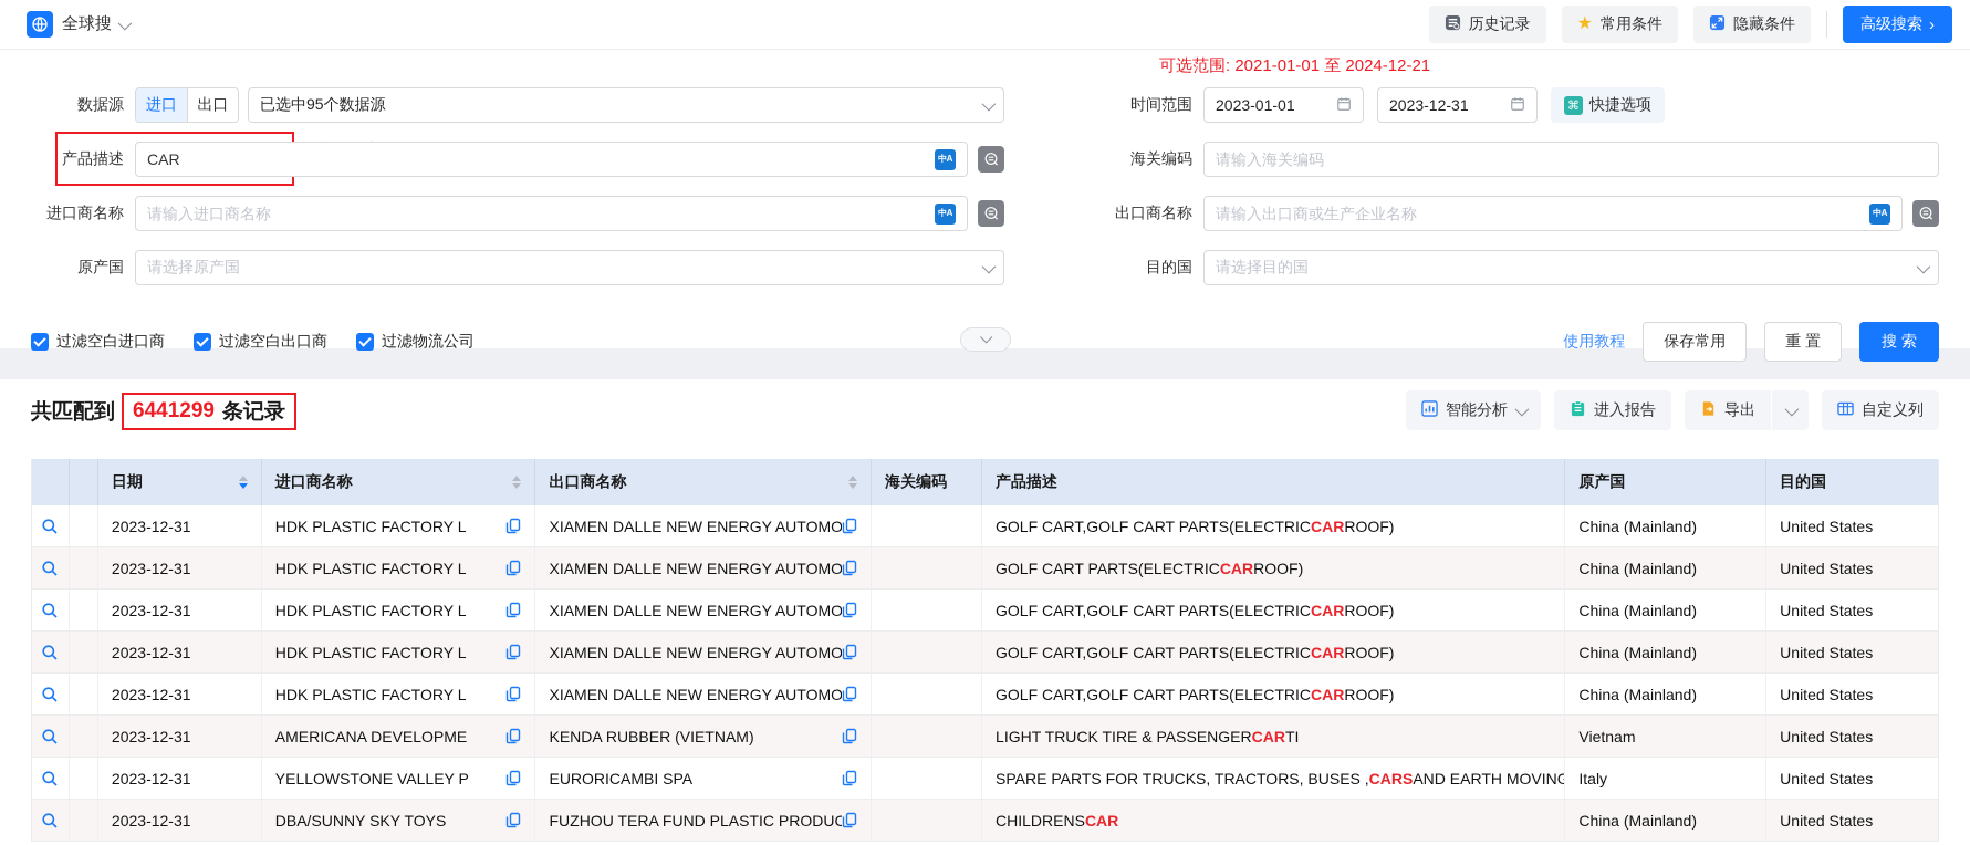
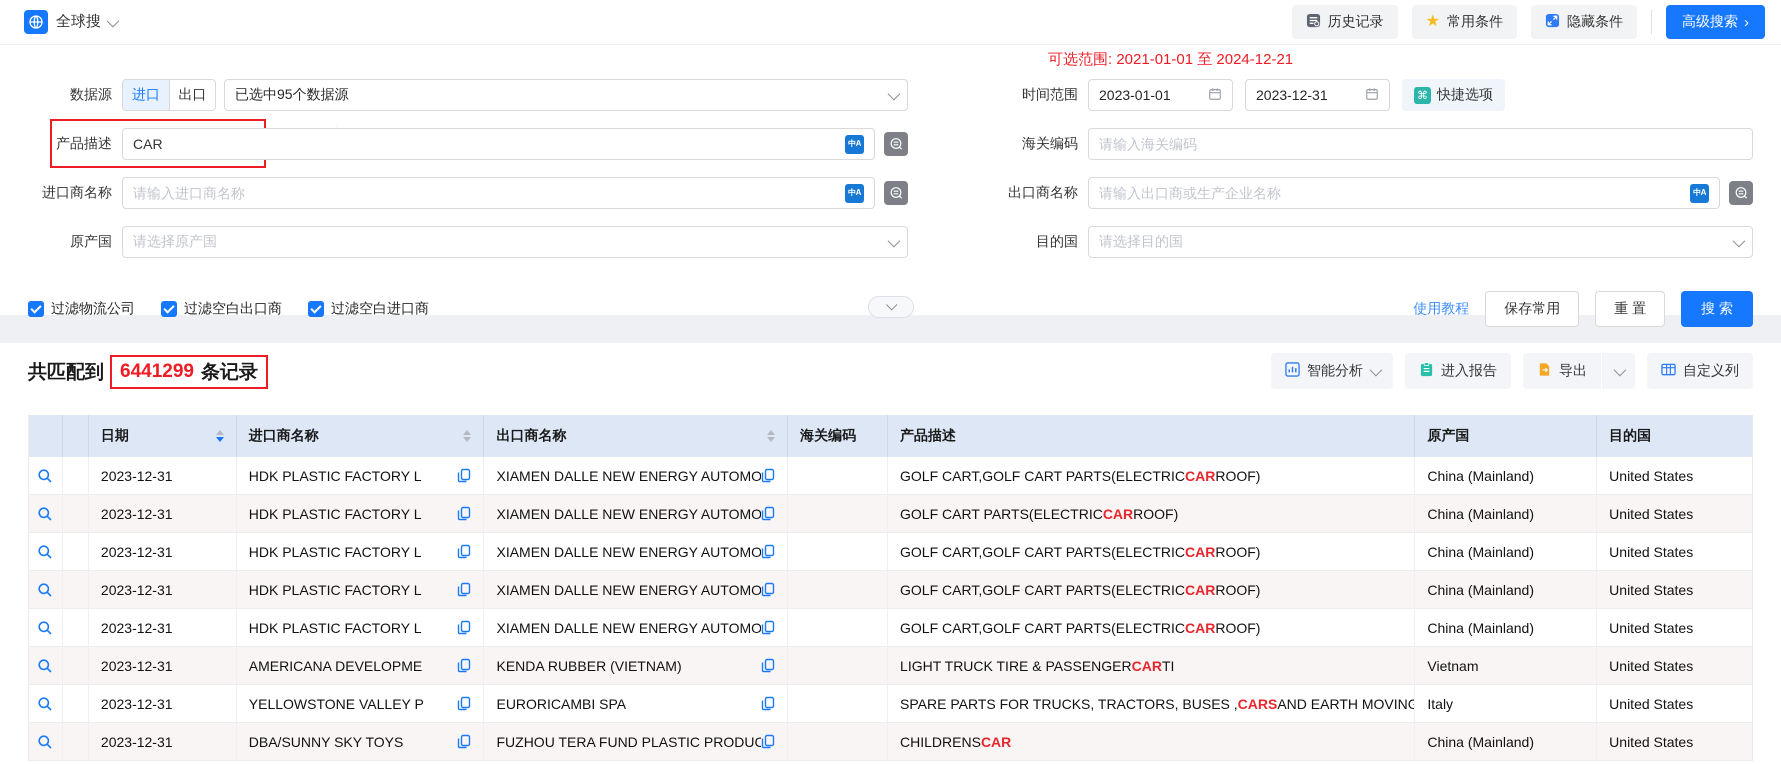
  全球搜
  历史记录
  ★
  常用条件
  隐藏条件
  高级搜索
  ›
  可选范围: 2021-01-01 至 2024-12-21
  数据源
  进口
  出口
  已选中95个数据源
  产品描述
  CAR
  中A
  进口商名称
  请输入进口商名称
  中A
  原产国
  请选择原产国
  时间范围
  2023-01-01
  2023-12-31
  ⌘
  快捷选项
  海关编码
  请输入海关编码
  出口商名称
  请输入出口商或生产企业名称
  中A
  目的国
  请选择目的国
- 过滤空白进口商
+ 过滤物流公司
  过滤空白出口商
- 过滤物流公司
+ 过滤空白进口商
  使用教程
  保存常用
  重 置
  搜 索
  共匹配到
  6441299
  条记录
  智能分析
  进入报告
  导出
  自定义列
  日期
  进口商名称
  出口商名称
  海关编码
  产品描述
  原产国
  目的国
  2023-12-31
  HDK PLASTIC FACTORY L
  XIAMEN DALLE NEW ENERGY AUTOMO
  GOLF CART,GOLF CART PARTS(ELECTRIC
  CAR
  ROOF)
  China (Mainland)
  United States
  2023-12-31
  HDK PLASTIC FACTORY L
  XIAMEN DALLE NEW ENERGY AUTOMO
  GOLF CART PARTS(ELECTRIC
  CAR
  ROOF)
  China (Mainland)
  United States
  2023-12-31
  HDK PLASTIC FACTORY L
  XIAMEN DALLE NEW ENERGY AUTOMO
  GOLF CART,GOLF CART PARTS(ELECTRIC
  CAR
  ROOF)
  China (Mainland)
  United States
  2023-12-31
  HDK PLASTIC FACTORY L
  XIAMEN DALLE NEW ENERGY AUTOMO
  GOLF CART,GOLF CART PARTS(ELECTRIC
  CAR
  ROOF)
  China (Mainland)
  United States
  2023-12-31
  HDK PLASTIC FACTORY L
  XIAMEN DALLE NEW ENERGY AUTOMO
  GOLF CART,GOLF CART PARTS(ELECTRIC
  CAR
  ROOF)
  China (Mainland)
  United States
  2023-12-31
  AMERICANA DEVELOPME
  KENDA RUBBER (VIETNAM)
  LIGHT TRUCK TIRE & PASSENGER
  CAR
  TI
  Vietnam
  United States
  2023-12-31
  YELLOWSTONE VALLEY P
  EURORICAMBI SPA
  SPARE PARTS FOR TRUCKS, TRACTORS, BUSES ,
  CARS
  AND EARTH MOVING
  Italy
  United States
  2023-12-31
  DBA/SUNNY SKY TOYS
  FUZHOU TERA FUND PLASTIC PRODUC
  CHILDRENS
  CAR
  China (Mainland)
  United States
